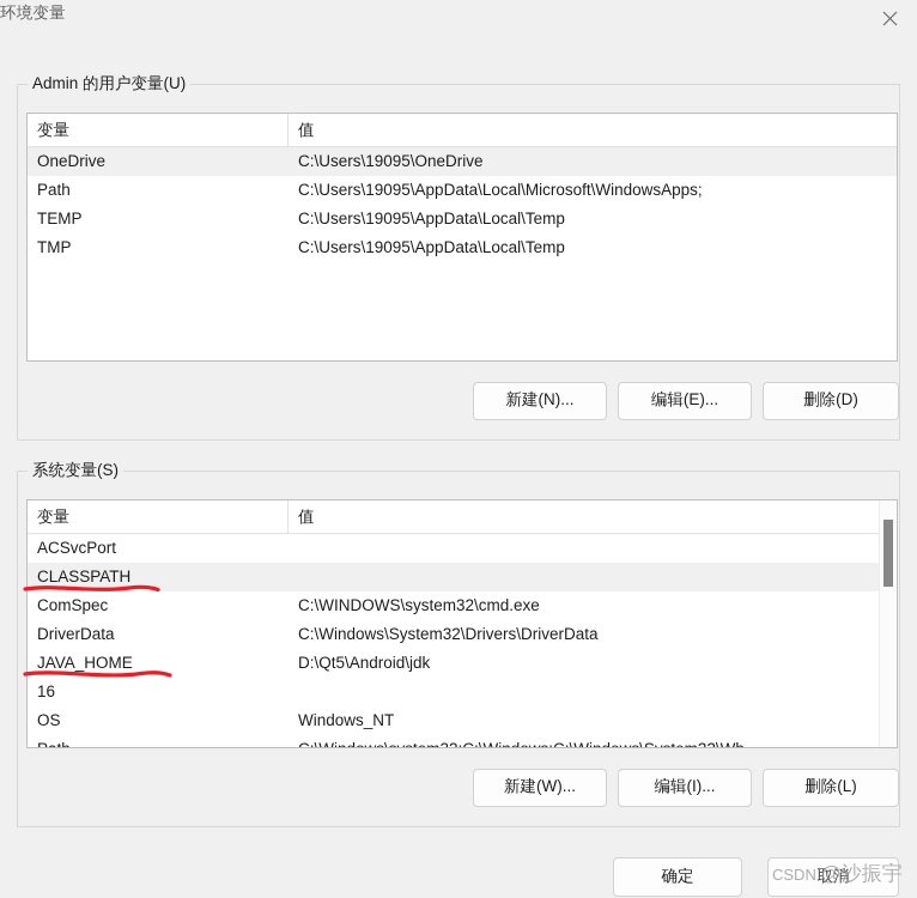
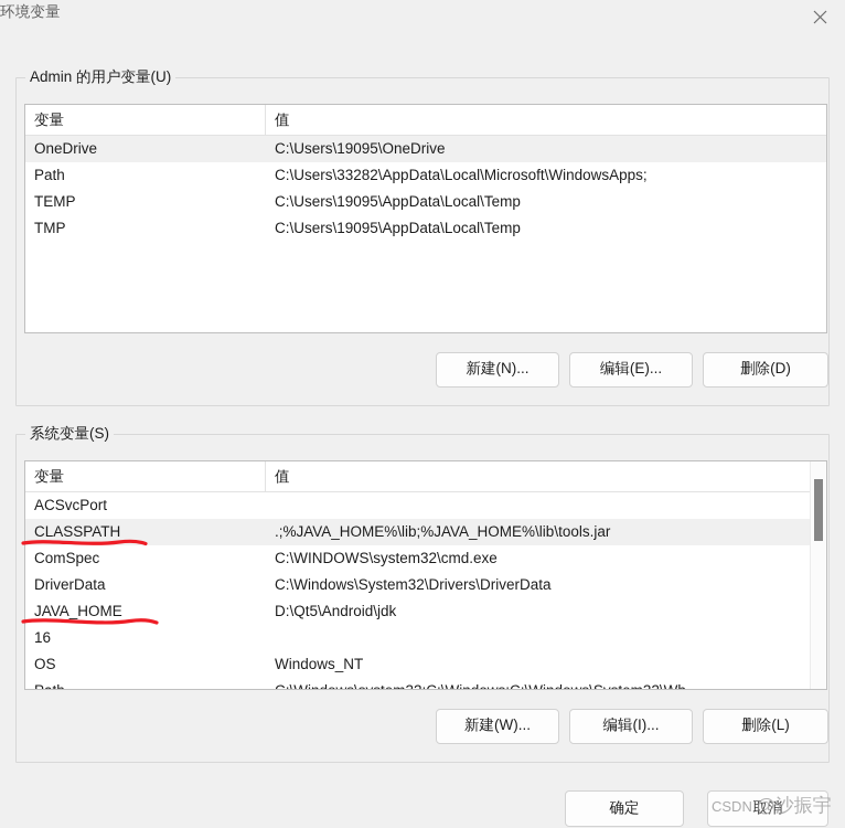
  环境变量
  Admin 的用户变量(U)
  变量
  值
  OneDrive
  C:\Users\19095\OneDrive
  Path
- C:\Users\19095\AppData\Local\Microsoft\WindowsApps;
+ C:\Users\33282\AppData\Local\Microsoft\WindowsApps;
  TEMP
  C:\Users\19095\AppData\Local\Temp
  TMP
  C:\Users\19095\AppData\Local\Temp
  新建(N)...
  编辑(E)...
  删除(D)
  系统变量(S)
  变量
  值
  ACSvcPort
  CLASSPATH
+ .;%JAVA_HOME%\lib;%JAVA_HOME%\lib\tools.jar
  ComSpec
  C:\WINDOWS\system32\cmd.exe
  DriverData
  C:\Windows\System32\Drivers\DriverData
  JAVA_HOME
  D:\Qt5\Android\jdk
  16
  OS
  Windows_NT
  新建(W)...
  编辑(I)...
  删除(L)
  确定
  取消
  CSDN @沙振宇
